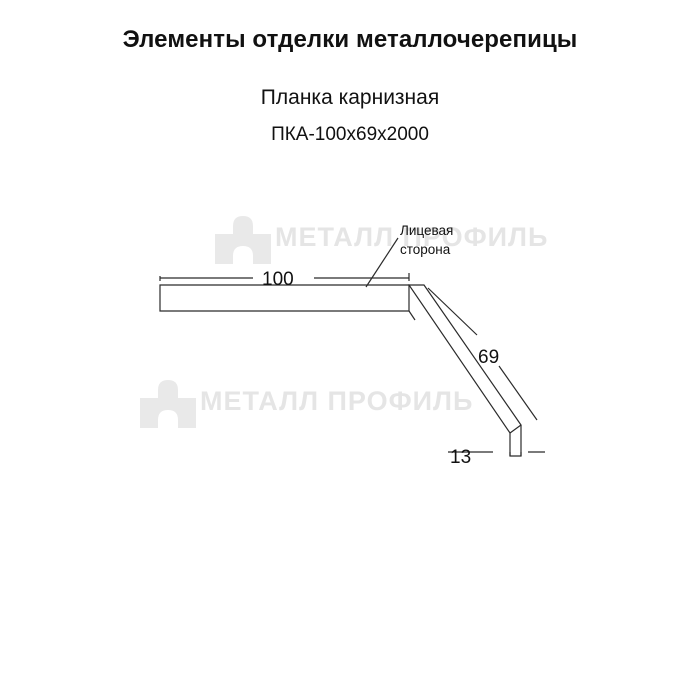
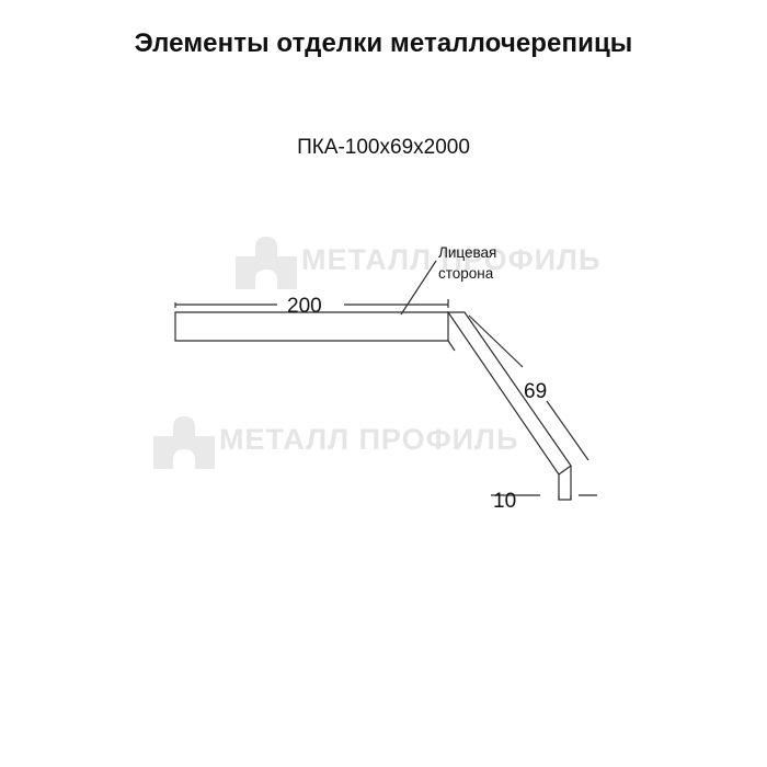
  Элементы отделки металлочерепицы
- Планка карнизная
  ПКА-100x69x2000
  МЕТАЛЛ ПРОФИЛЬ
  МЕТАЛЛ ПРОФИЛЬ
  Лицевая
  сторона
- 100
+ 200
  69
- 13
+ 10
